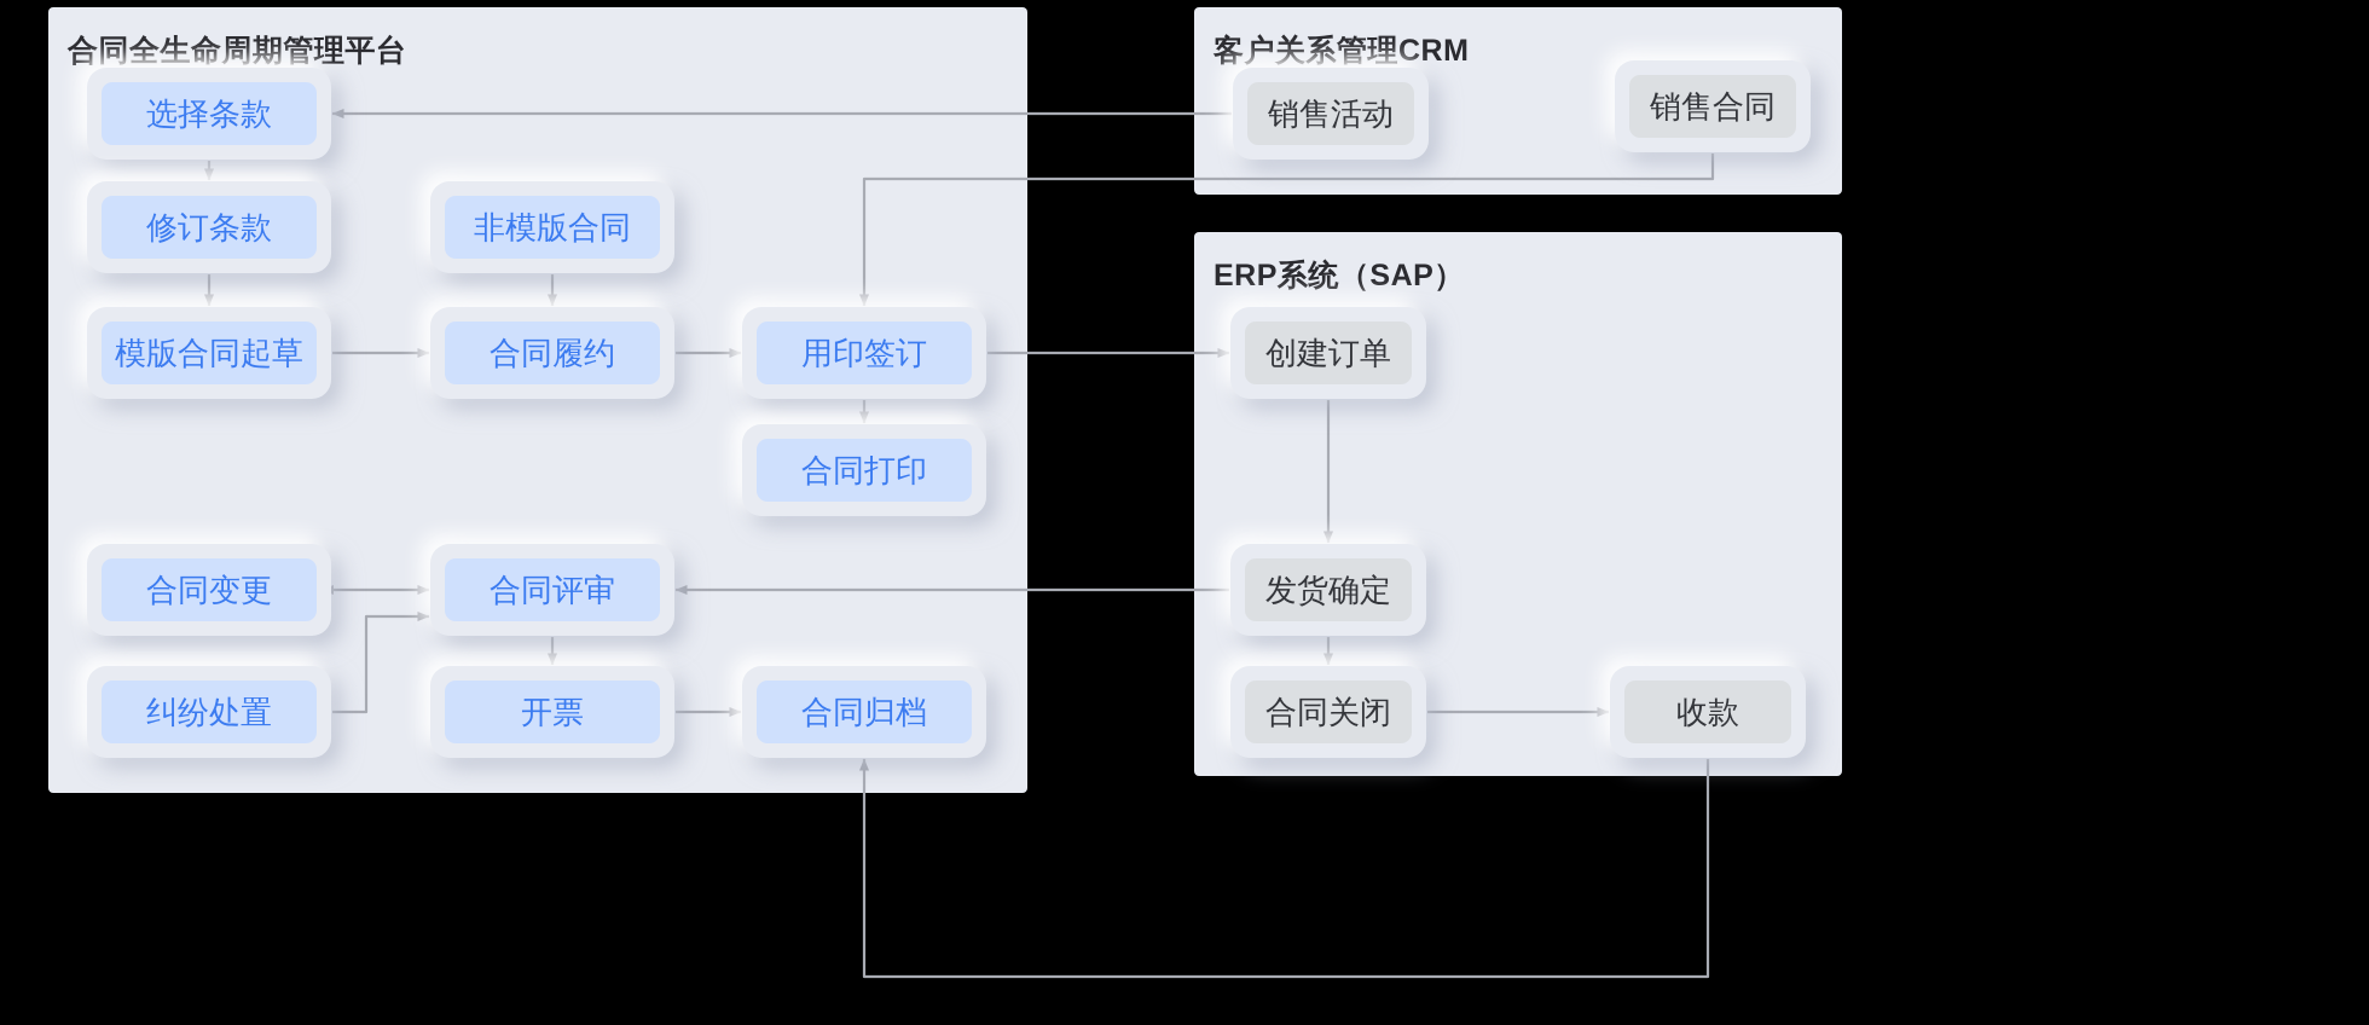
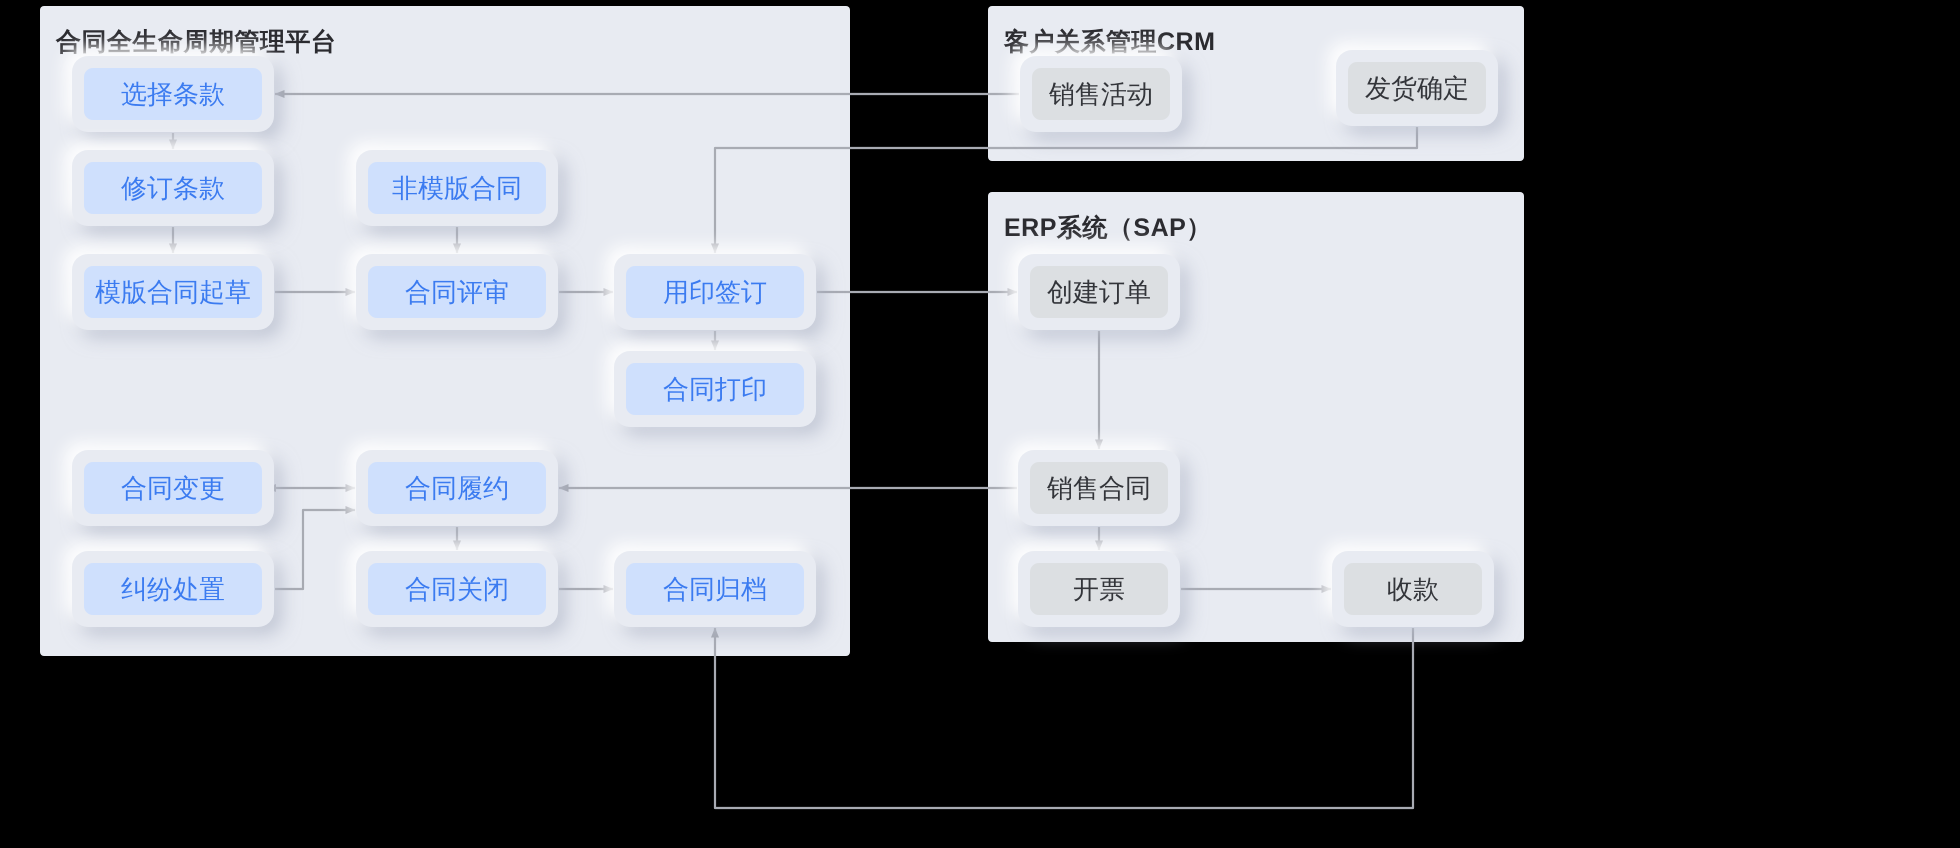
  合同全生命周期管理平台
  客户关系管理CRM
  ERP系统（SAP）
  选择条款
  修订条款
  模版合同起草
  非模版合同
- 合同履约
+ 合同评审
  用印签订
  合同打印
  合同变更
- 合同评审
+ 合同履约
  纠纷处置
- 开票
+ 合同关闭
  合同归档
  销售活动
- 销售合同
+ 发货确定
  创建订单
- 发货确定
+ 销售合同
- 合同关闭
+ 开票
  收款
